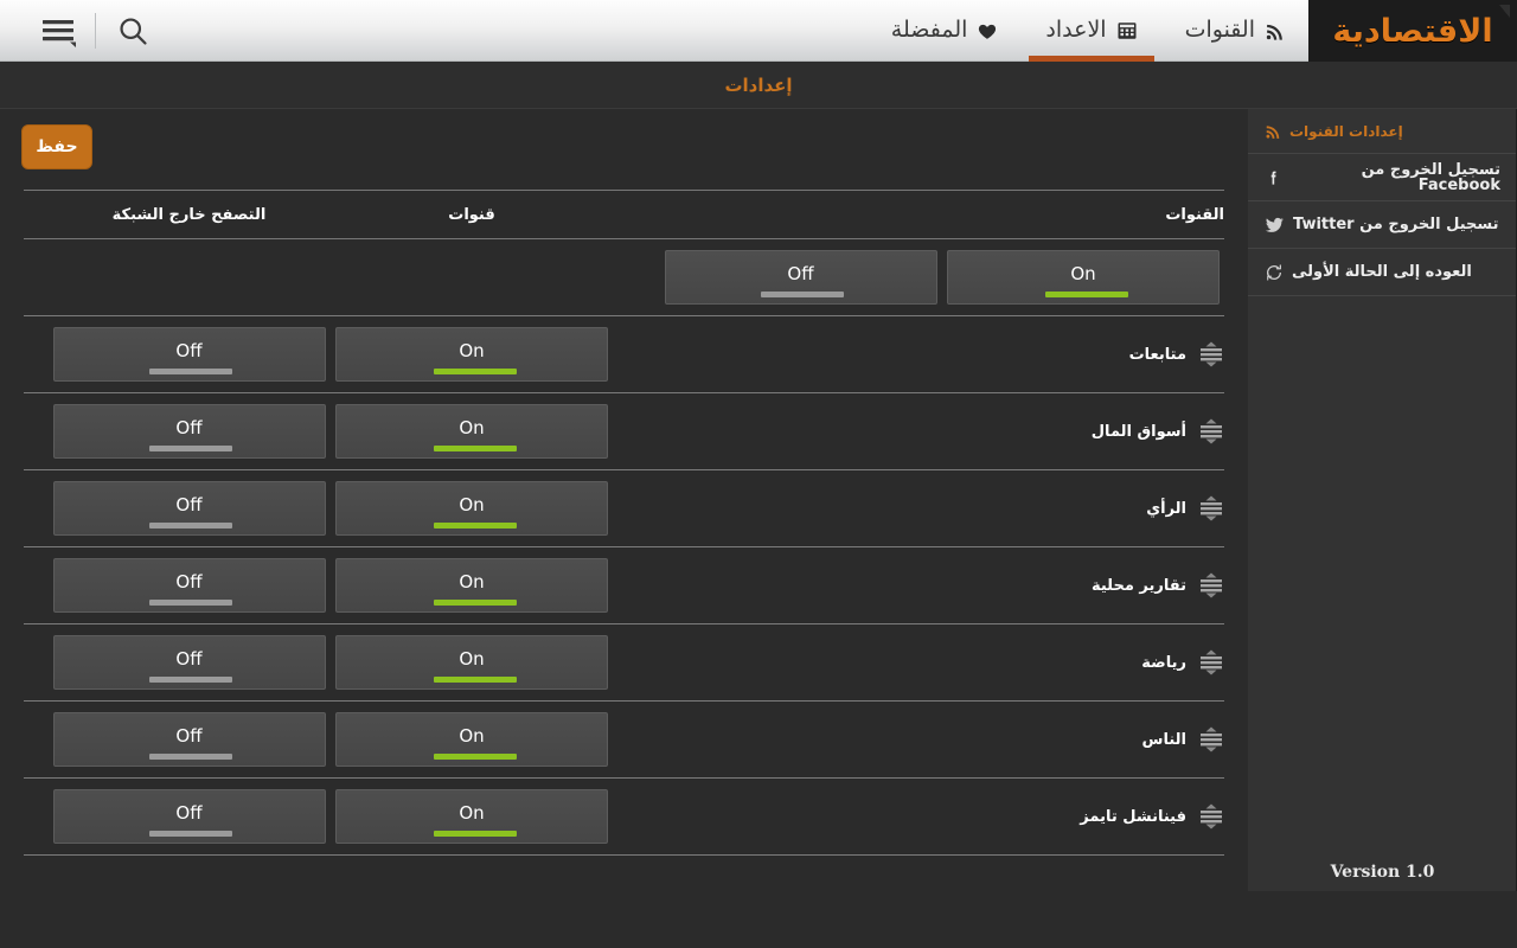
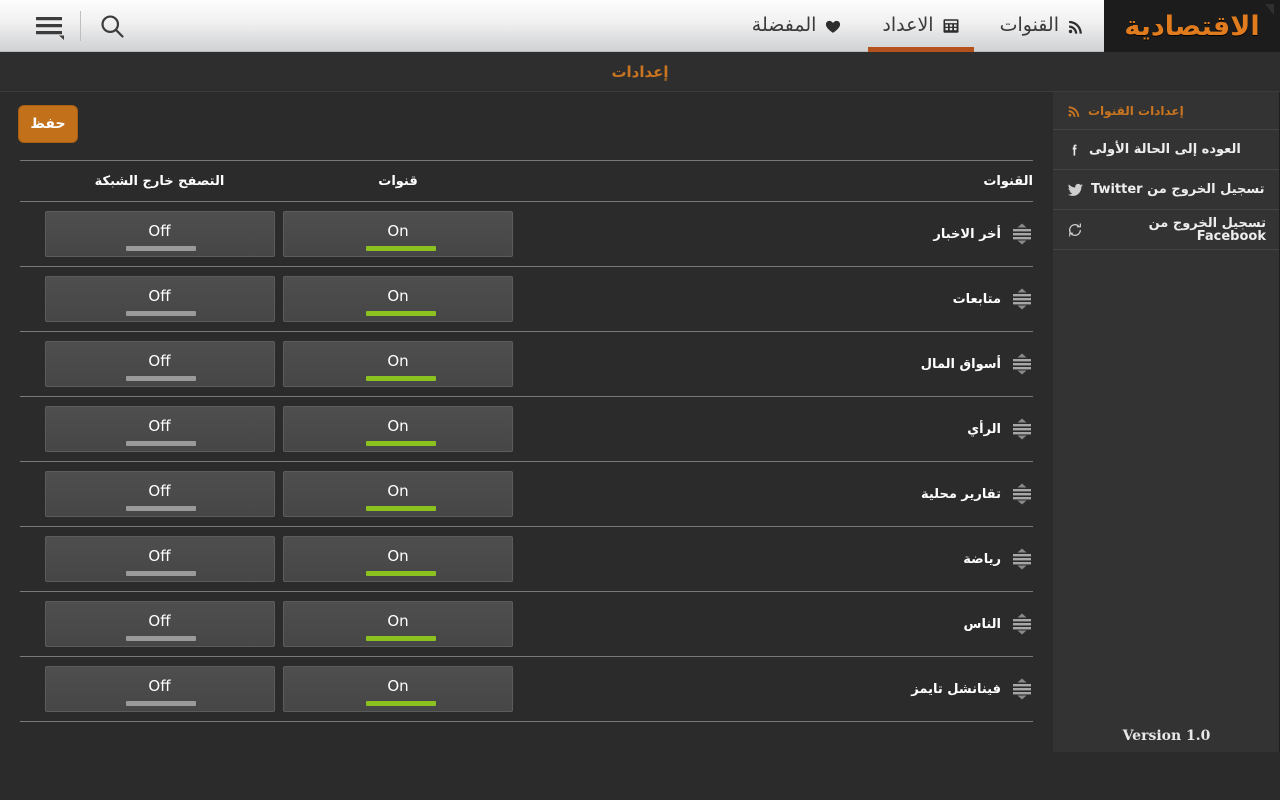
  الاقتصادية
  القنوات
  الاعداد
  المفضلة
  إعدادات
  حفظ
  القنوات
  قنوات
  التصفح خارج الشبكة
+ أخر الاخبار
  On
  Off
  متابعات
  On
  Off
  أسواق المال
  On
  Off
  الرأي
  On
  Off
  تقارير محلية
  On
  Off
  رياضة
  On
  Off
  الناس
  On
  Off
  فينانشل تايمز
  On
  Off
  إعدادات القنوات
- تسجيل الخروج من Facebook
+ العوده إلى الحالة الأولى
  تسجيل الخروج من Twitter
- العوده إلى الحالة الأولى
+ تسجيل الخروج من Facebook
  Version 1.0
